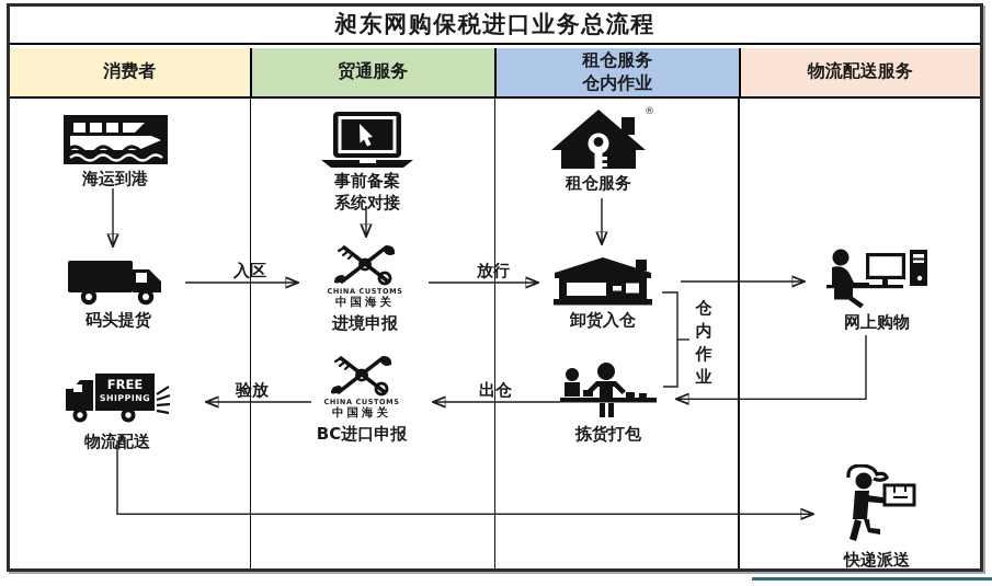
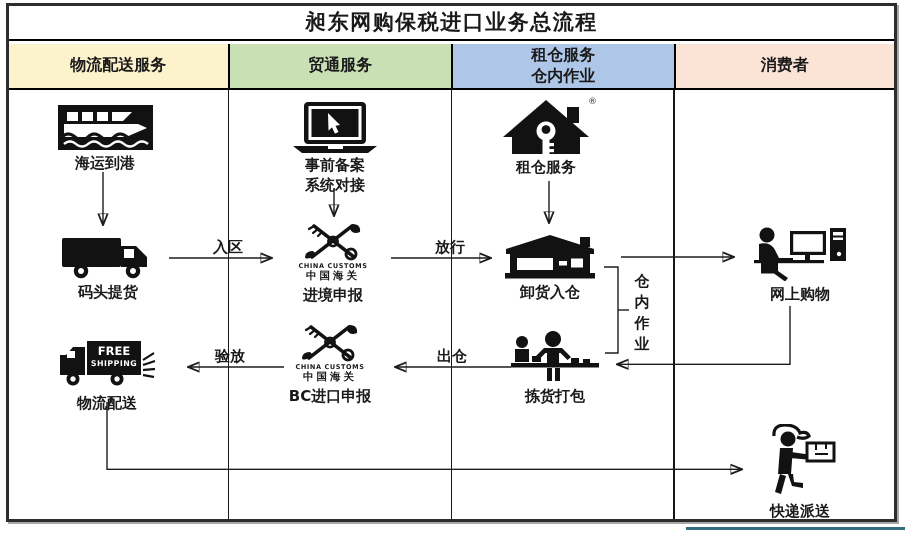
  昶东网购保税进口业务总流程
- 消费者
+ 物流配送服务
  贸通服务
  租仓服务
  仓内作业
- 物流配送服务
+ 消费者
  入区
  放行
  出仓
  验放
  仓
  内
  作
  业
  海运到港
  码头提货
  事前备案
  系统对接
  CHINA CUSTOMS
  中国海关
  进境申报
  ®
  租仓服务
  卸货入仓
  网上购物
  拣货打包
  CHINA CUSTOMS
  中国海关
  BC进口申报
  FREE
  SHIPPING
  物流配送
  快递派送
